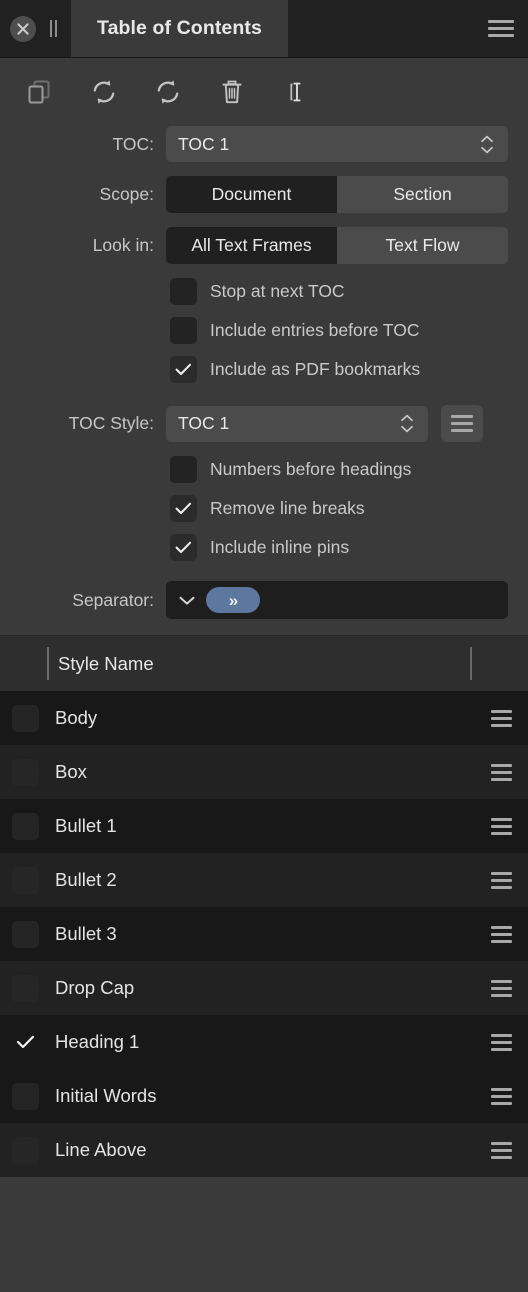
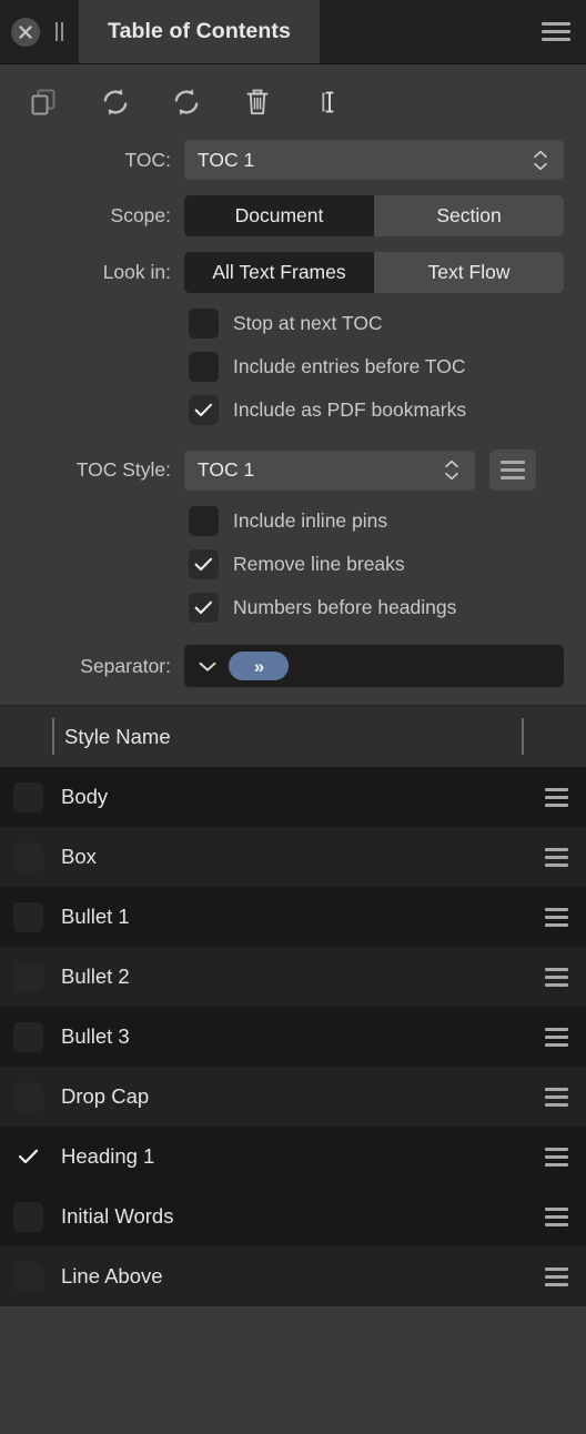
  Table of Contents
  TOC:
  TOC 1
  Scope:
  Document
  Section
  Look in:
  All Text Frames
  Text Flow
  Stop at next TOC
  Include entries before TOC
  Include as PDF bookmarks
  TOC Style:
  TOC 1
- Numbers before headings
+ Include inline pins
  Remove line breaks
- Include inline pins
+ Numbers before headings
  Separator:
  »
  Style Name
  Body
  Box
  Bullet 1
  Bullet 2
  Bullet 3
  Drop Cap
  Heading 1
  Initial Words
  Line Above
